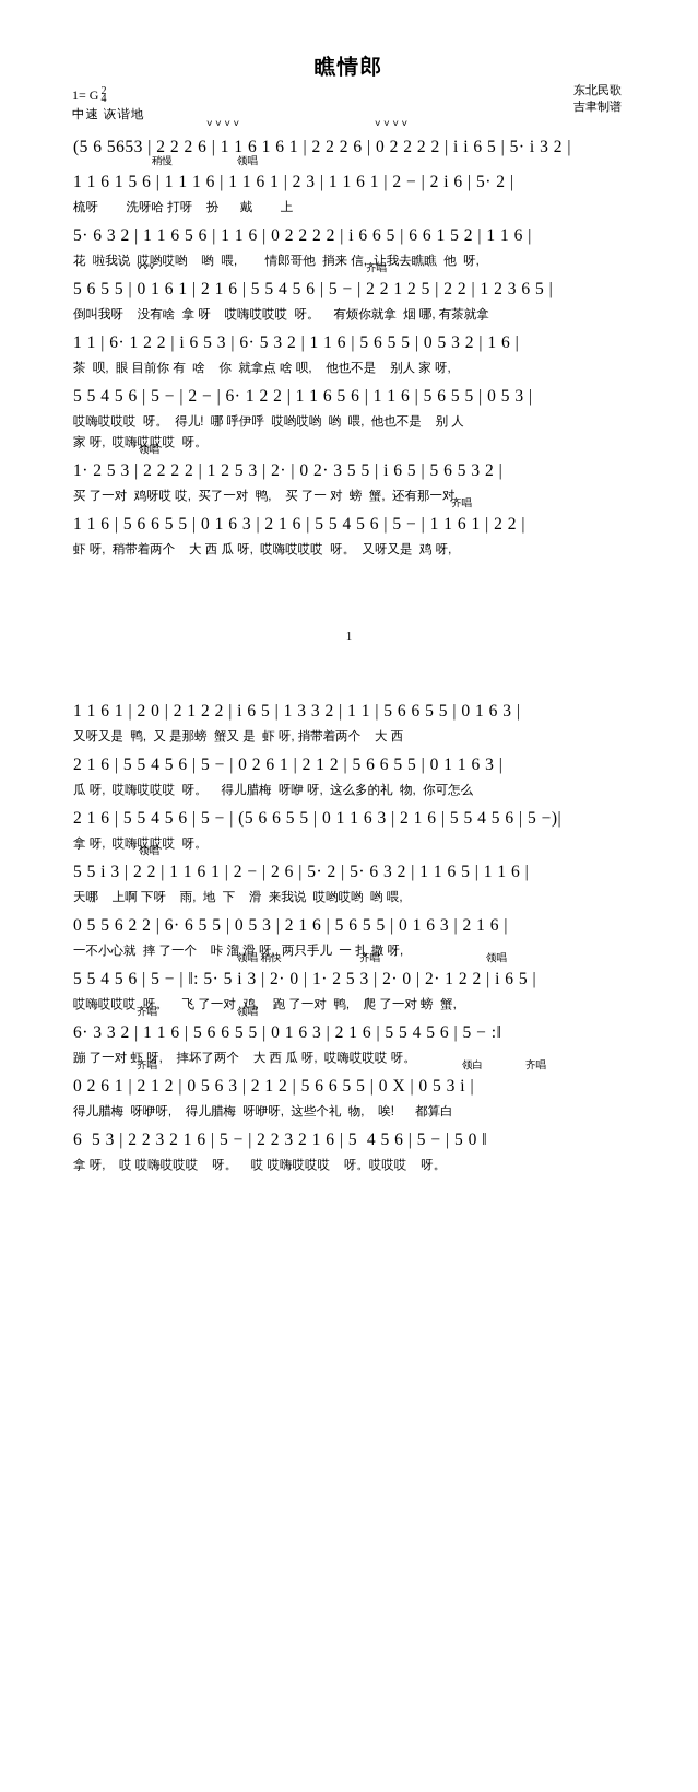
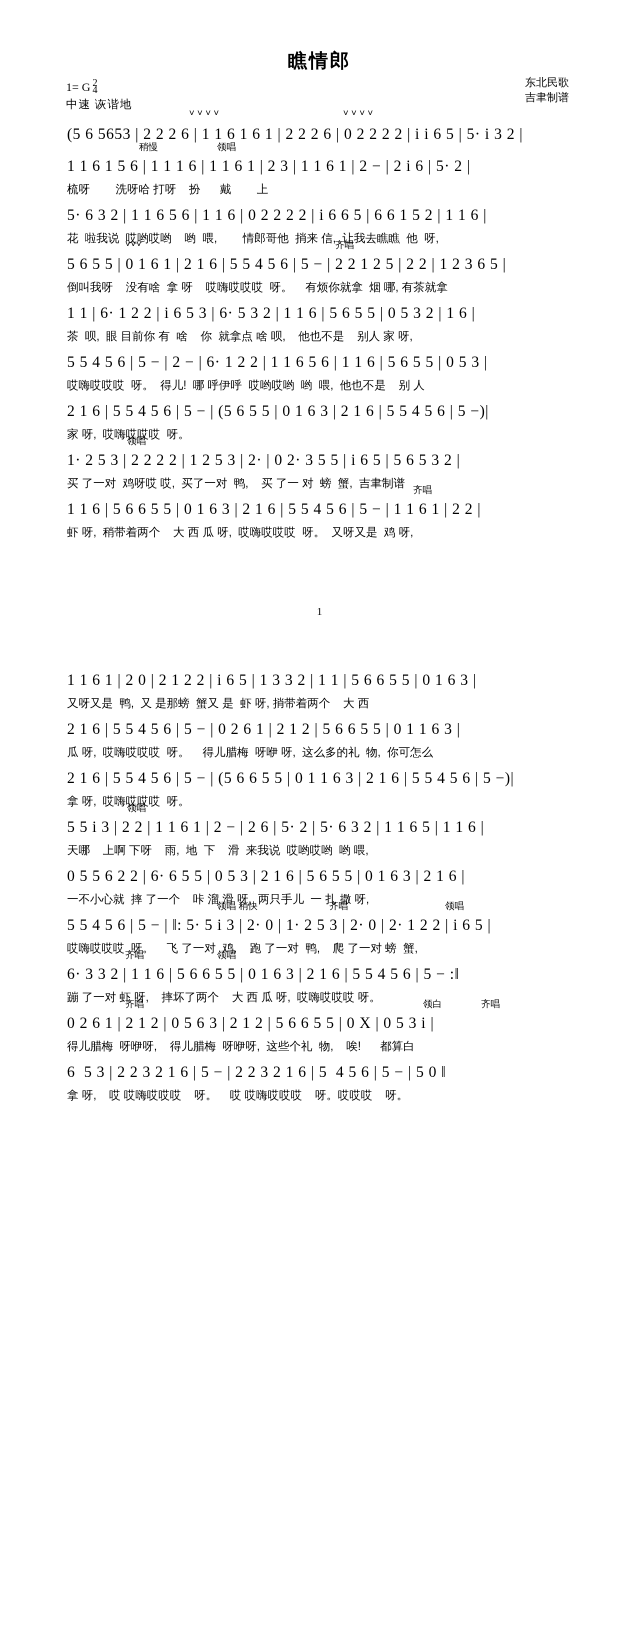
  瞧情郎
  1= G
  2
  4
  中速 诙谐地
  东北民歌
  吉聿制谱
  ˅ ˅ ˅ ˅
  ˅ ˅ ˅ ˅
  (5 6 5653 | 2 2 2 6 | 1 1 6 1 6 1 | 2 2 2 6 | 0 2 2 2 2 | i i 6 5 | 5· i 3 2 |
  稍慢
  领唱
  1 1 6 1 5 6 | 1 1 1 6 | 1 1 6 1 | 2 3 | 1 1 6 1 | 2 − | 2 i 6 | 5· 2 |
  梳呀 洗呀哈 打呀 扮 戴 上
  5· 6 3 2 | 1 1 6 5 6 | 1 1 6 | 0 2 2 2 2 | i 6 6 5 | 6 6 1 5 2 | 1 1 6 |
  花 啦我说 哎哟哎哟 哟 喂, 情郎哥他 捎来 信, 让我去瞧瞧 他 呀,
  ˅˅˅
  齐唱
  5 6 5 5 | 0 1 6 1 | 2 1 6 | 5 5 4 5 6 | 5 − | 2 2 1 2 5 | 2 2 | 1 2 3 6 5 |
  倒叫我呀 没有啥 拿 呀 哎嗨哎哎哎 呀。 有烦你就拿 烟 哪, 有茶就拿
  1 1 | 6· 1 2 2 | i 6 5 3 | 6· 5 3 2 | 1 1 6 | 5 6 5 5 | 0 5 3 2 | 1 6 |
  茶 呗, 眼 目前你 有 啥 你 就拿点 啥 呗, 他也不是 别人 家 呀,
  5 5 4 5 6 | 5 − | 2 − | 6· 1 2 2 | 1 1 6 5 6 | 1 1 6 | 5 6 5 5 | 0 5 3 |
  哎嗨哎哎哎 呀。 得儿! 哪 呼伊呼 哎哟哎哟 哟 喂, 他也不是 别 人
+ 2 1 6 | 5 5 4 5 6 | 5 − | (5 6 5 5 | 0 1 6 3 | 2 1 6 | 5 5 4 5 6 | 5 −)|
  家 呀, 哎嗨哎哎哎 呀。
  领唱
  1· 2 5 3 | 2 2 2 2 | 1 2 5 3 | 2· | 0 2· 3 5 5 | i 6 5 | 5 6 5 3 2 |
- 买 了一对 鸡呀哎 哎, 买了一对 鸭, 买 了一 对 螃 蟹, 还有那一对
+ 买 了一对 鸡呀哎 哎, 买了一对 鸭, 买 了一 对 螃 蟹, 吉聿制谱
  齐唱
  1 1 6 | 5 6 6 5 5 | 0 1 6 3 | 2 1 6 | 5 5 4 5 6 | 5 − | 1 1 6 1 | 2 2 |
  虾 呀, 稍带着两个 大 西 瓜 呀, 哎嗨哎哎哎 呀。 又呀又是 鸡 呀,
  1
  1 1 6 1 | 2 0 | 2 1 2 2 | i 6 5 | 1 3 3 2 | 1 1 | 5 6 6 5 5 | 0 1 6 3 |
  又呀又是 鸭, 又 是那螃 蟹又 是 虾 呀, 捎带着两个 大 西
  2 1 6 | 5 5 4 5 6 | 5 − | 0 2 6 1 | 2 1 2 | 5 6 6 5 5 | 0 1 1 6 3 |
  瓜 呀, 哎嗨哎哎哎 呀。 得儿腊梅 呀咿 呀, 这么多的礼 物, 你可怎么
  2 1 6 | 5 5 4 5 6 | 5 − | (5 6 6 5 5 | 0 1 1 6 3 | 2 1 6 | 5 5 4 5 6 | 5 −)|
  拿 呀, 哎嗨哎哎哎 呀。
  领唱
  5 5 i 3 | 2 2 | 1 1 6 1 | 2 − | 2 6 | 5· 2 | 5· 6 3 2 | 1 1 6 5 | 1 1 6 |
  天哪 上啊 下呀 雨, 地 下 滑 来我说 哎哟哎哟 哟 喂,
  0 5 5 6 2 2 | 6· 6 5 5 | 0 5 3 | 2 1 6 | 5 6 5 5 | 0 1 6 3 | 2 1 6 |
  一不小心就 摔 了一个 咔 溜 滑 呀, 两只手儿 一 扎 撒 呀,
  领唱 稍快
  齐唱
  领唱
  5 5 4 5 6 | 5 − | ‖: 5· 5 i 3 | 2· 0 | 1· 2 5 3 | 2· 0 | 2· 1 2 2 | i 6 5 |
  哎嗨哎哎哎 呀。 飞 了一对 鸡, 跑 了一对 鸭, 爬 了一对 螃 蟹,
  齐唱
  领唱
  6· 3 3 2 | 1 1 6 | 5 6 6 5 5 | 0 1 6 3 | 2 1 6 | 5 5 4 5 6 | 5 − :‖
  蹦 了一对 虾 呀, 摔坏了两个 大 西 瓜 呀, 哎嗨哎哎哎 呀。
  齐唱
  领白
  齐唱
  0 2 6 1 | 2 1 2 | 0 5 6 3 | 2 1 2 | 5 6 6 5 5 | 0 X | 0 5 3 i |
  得儿腊梅 呀咿呀, 得儿腊梅 呀咿呀, 这些个礼 物, 唉! 都算白
  6 5 3 | 2 2 3 2 1 6 | 5 − | 2 2 3 2 1 6 | 5 4 5 6 | 5 − | 5 0 ‖
  拿 呀, 哎 哎嗨哎哎哎 呀。 哎 哎嗨哎哎哎 呀。哎哎哎 呀。
